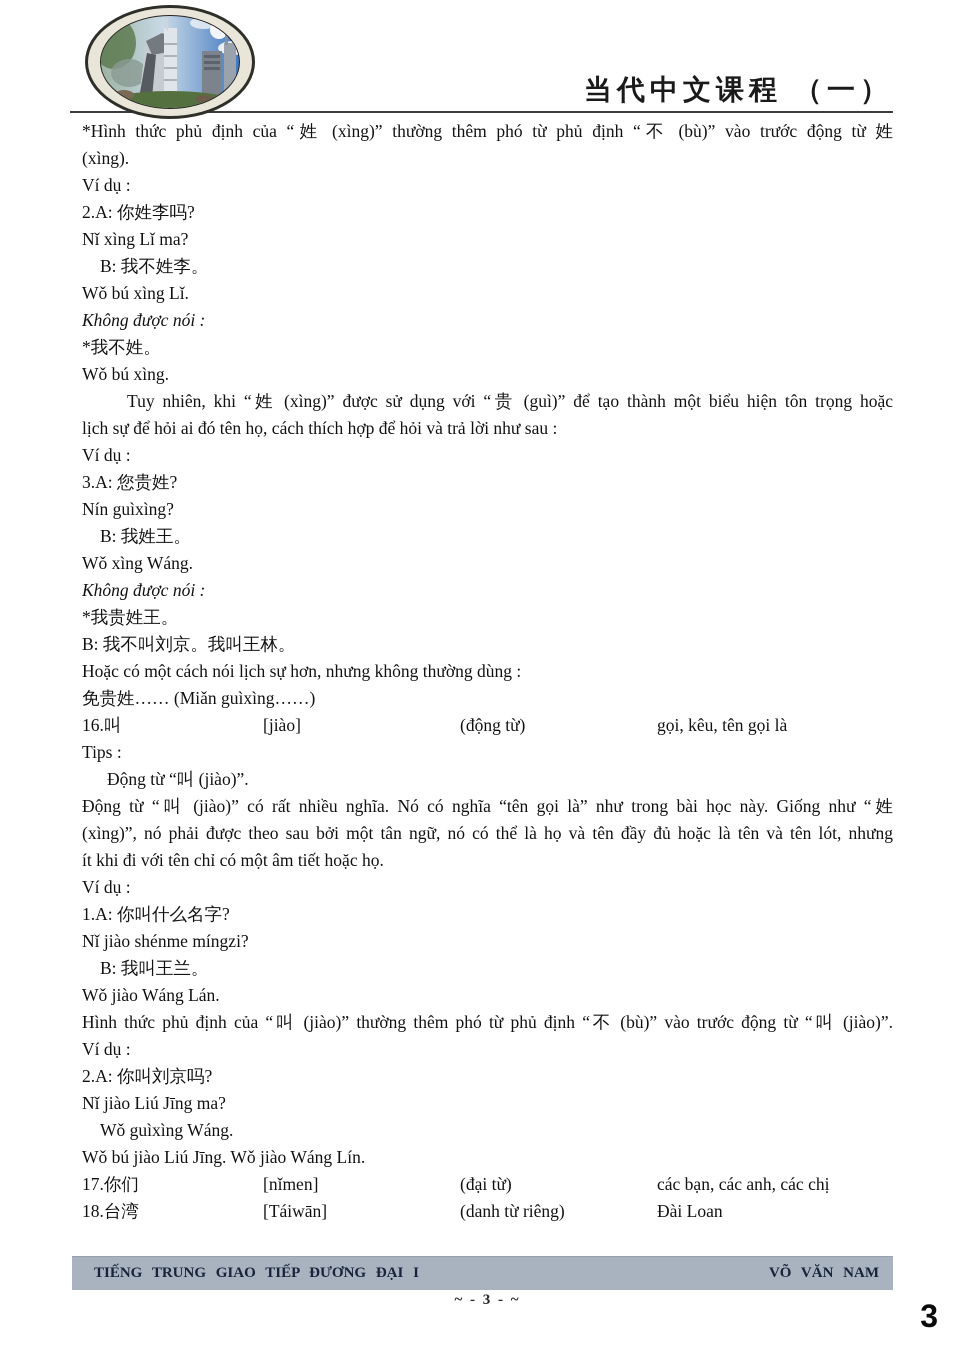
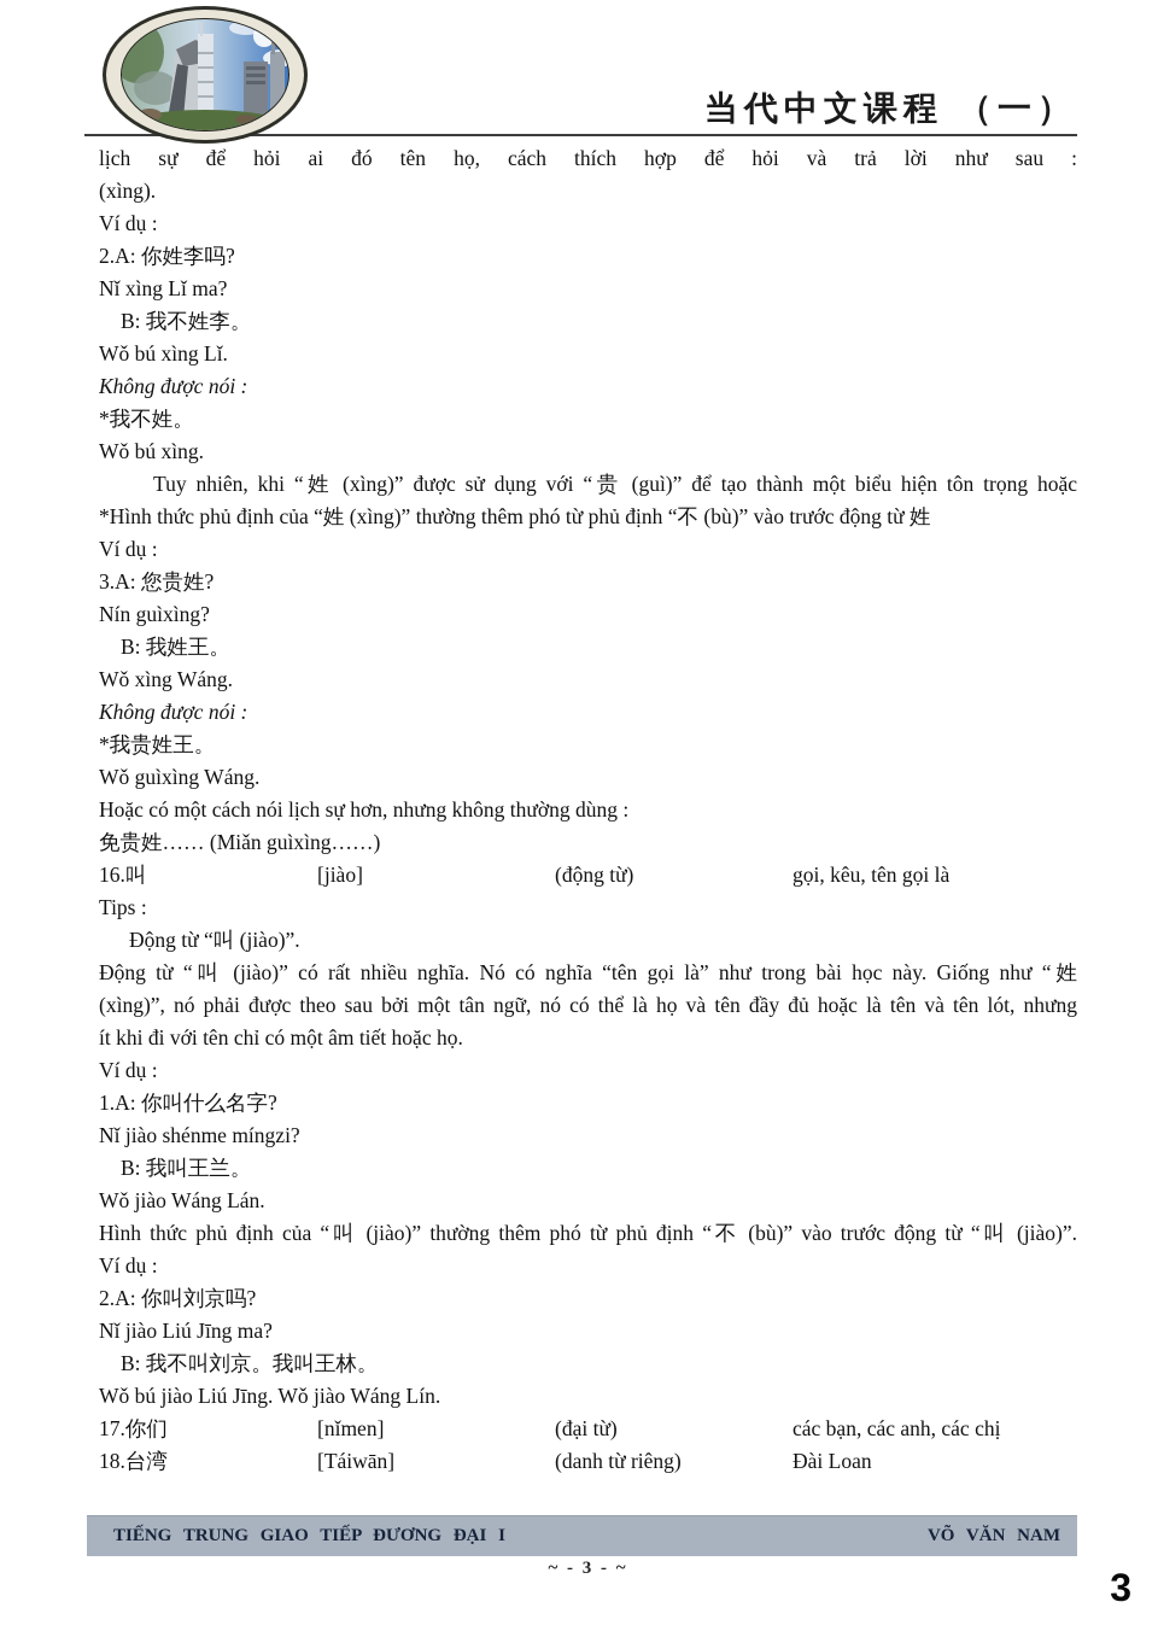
  当代中文课程 （一）
- *Hình thức phủ định của “姓 (xìng)” thường thêm phó từ phủ định “不 (bù)” vào trước động từ 姓
+ lịch sự để hỏi ai đó tên họ, cách thích hợp để hỏi và trả lời như sau :
  (xìng).
  Ví dụ :
  2.A: 你姓李吗?
  Nǐ xìng Lǐ ma?
  B: 我不姓李。
  Wǒ bú xìng Lǐ.
  Không được nói :
  *我不姓。
  Wǒ bú xìng.
  Tuy nhiên, khi “姓 (xìng)” được sử dụng với “贵 (guì)” để tạo thành một biểu hiện tôn trọng hoặc
- lịch sự để hỏi ai đó tên họ, cách thích hợp để hỏi và trả lời như sau :
+ *Hình thức phủ định của “姓 (xìng)” thường thêm phó từ phủ định “不 (bù)” vào trước động từ 姓
  Ví dụ :
  3.A: 您贵姓?
  Nín guìxìng?
  B: 我姓王。
  Wǒ xìng Wáng.
  Không được nói :
  *我贵姓王。
- B: 我不叫刘京。我叫王林。
+ Wǒ guìxìng Wáng.
  Hoặc có một cách nói lịch sự hơn, nhưng không thường dùng :
  免贵姓…… (Miǎn guìxìng……)
  16.叫
  [jiào]
  (động từ)
  gọi, kêu, tên gọi là
  Tips :
  Động từ “叫 (jiào)”.
  Động từ “叫 (jiào)” có rất nhiều nghĩa. Nó có nghĩa “tên gọi là” như trong bài học này. Giống như “姓
  (xìng)”, nó phải được theo sau bởi một tân ngữ, nó có thể là họ và tên đầy đủ hoặc là tên và tên lót, nhưng
  ít khi đi với tên chỉ có một âm tiết hoặc họ.
  Ví dụ :
  1.A: 你叫什么名字?
  Nǐ jiào shénme míngzi?
  B: 我叫王兰。
  Wǒ jiào Wáng Lán.
  Hình thức phủ định của “叫 (jiào)” thường thêm phó từ phủ định “不 (bù)” vào trước động từ “叫 (jiào)”.
  Ví dụ :
  2.A: 你叫刘京吗?
  Nǐ jiào Liú Jīng ma?
- Wǒ guìxìng Wáng.
+ B: 我不叫刘京。我叫王林。
  Wǒ bú jiào Liú Jīng. Wǒ jiào Wáng Lín.
  17.你们
  [nǐmen]
  (đại từ)
  các bạn, các anh, các chị
  18.台湾
  [Táiwān]
  (danh từ riêng)
  Đài Loan
  TIẾNG TRUNG GIAO TIẾP ĐƯƠNG ĐẠI I
  VÕ VĂN NAM
  ~ - 3 - ~
  3
